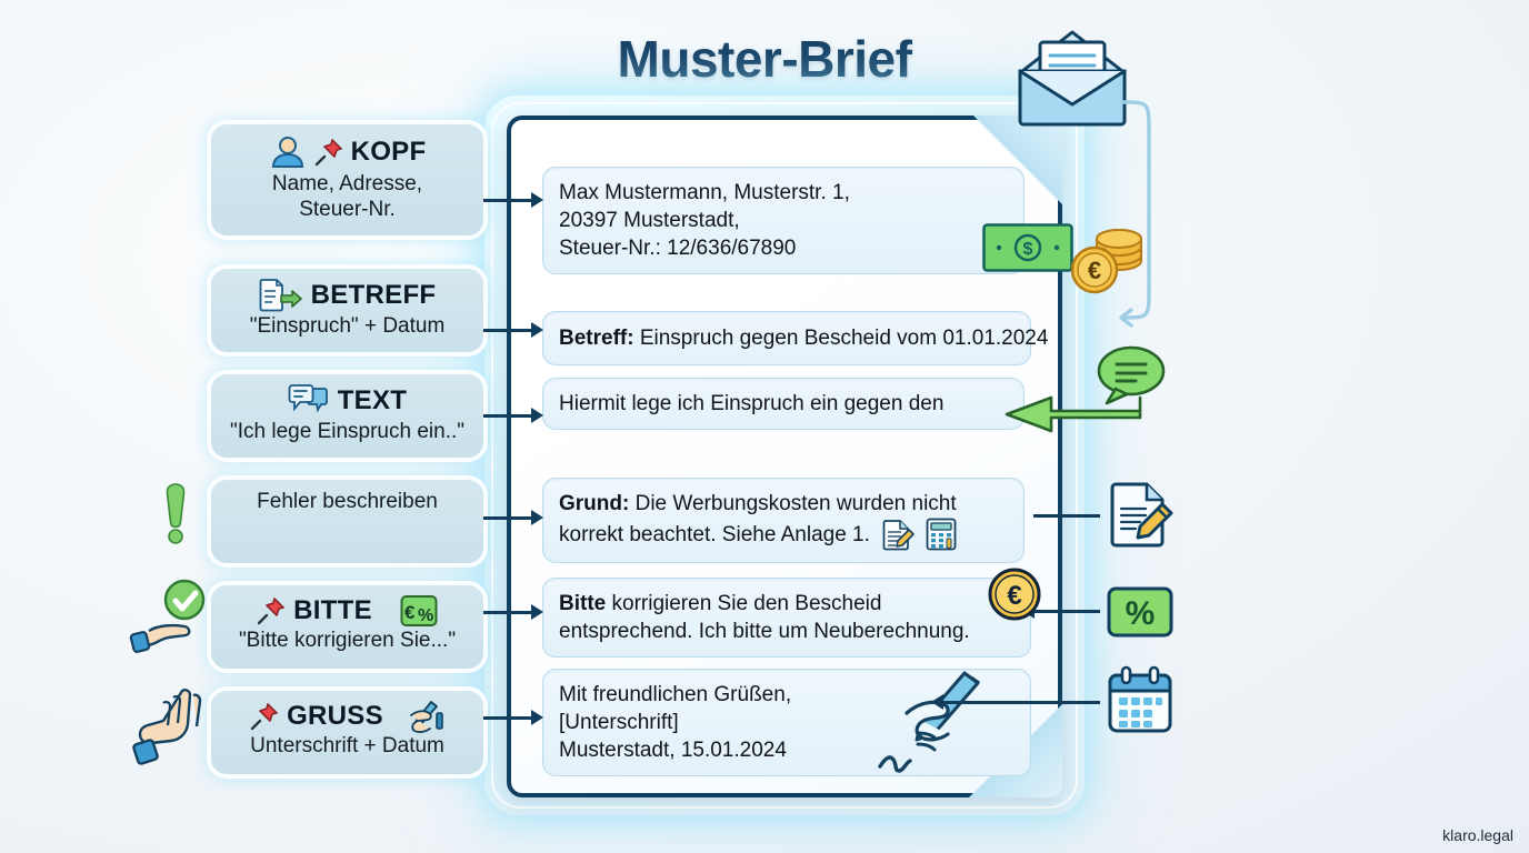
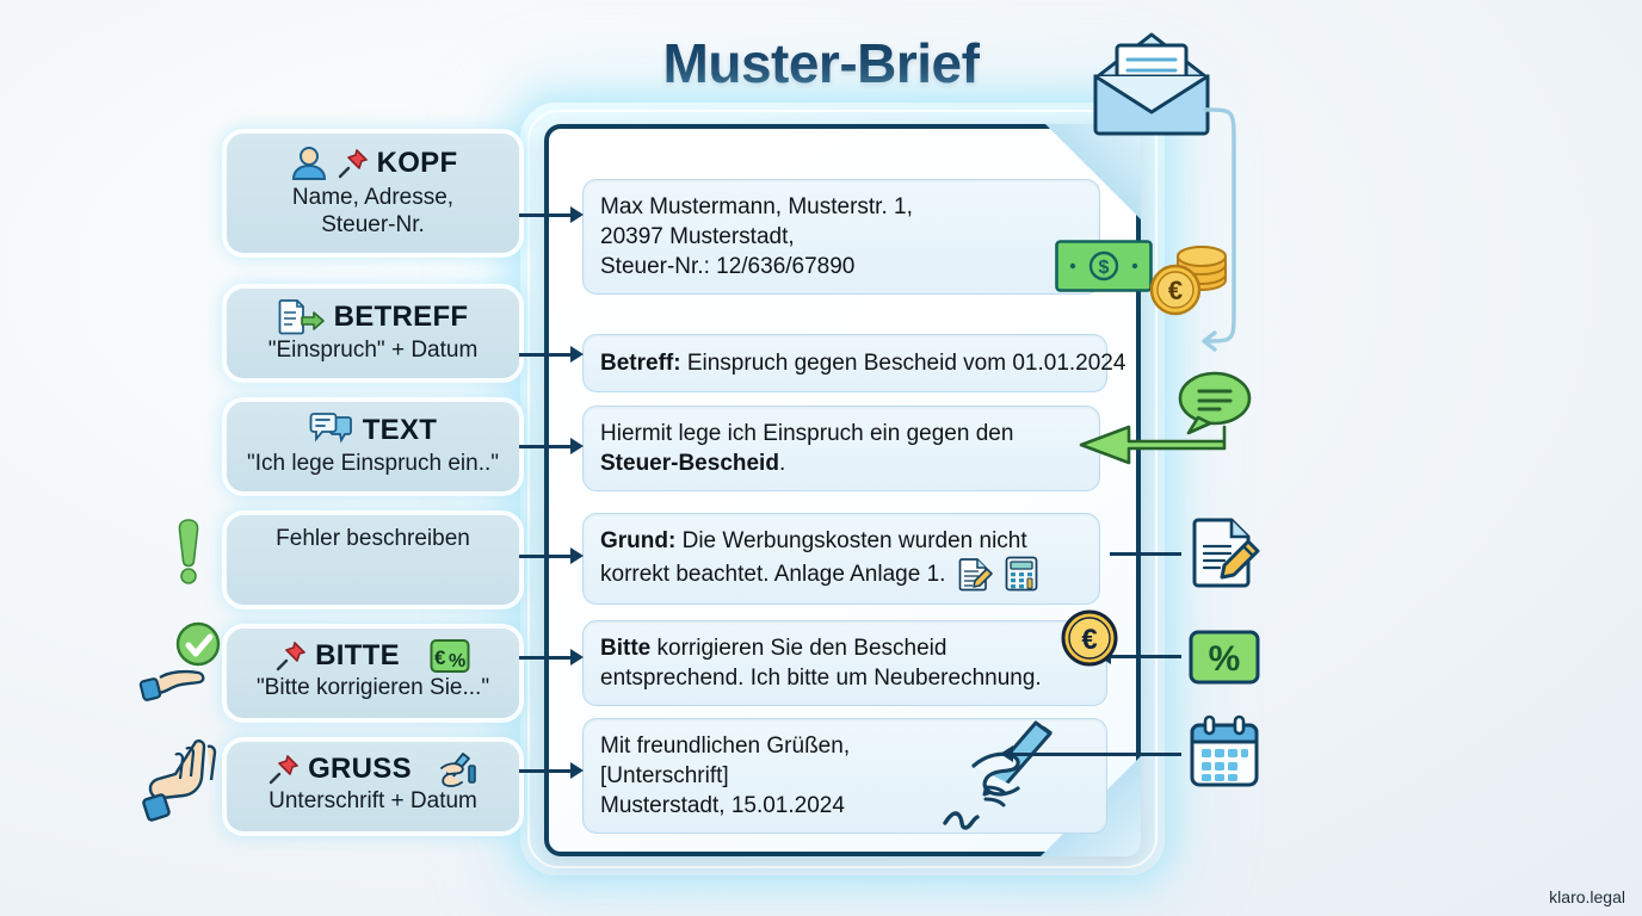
  Muster-Brief
  Max Mustermann, Musterstr. 1,
  20397 Musterstadt,
  Steuer-Nr.: 12/636/67890
  Betreff: Einspruch gegen Bescheid vom 01.01.2024
  Hiermit lege ich Einspruch ein gegen den
+ Steuer-Bescheid.
  Grund: Die Werbungskosten wurden nicht
- korrekt beachtet. Siehe Anlage 1.
+ korrekt beachtet. Anlage Anlage 1.
  Bitte korrigieren Sie den Bescheid
  entsprechend. Ich bitte um Neuberechnung.
  Mit freundlichen Grüßen,
  [Unterschrift]
  Musterstadt, 15.01.2024
  KOPF
  Name, Adresse,
  Steuer-Nr.
  BETREFF
  "Einspruch" + Datum
  TEXT
  "Ich lege Einspruch ein.."
  Fehler beschreiben
  BITTE
  €
  %
  "Bitte korrigieren Sie..."
  GRUSS
  Unterschrift + Datum
  $
  €
  €
  %
  klaro.legal
